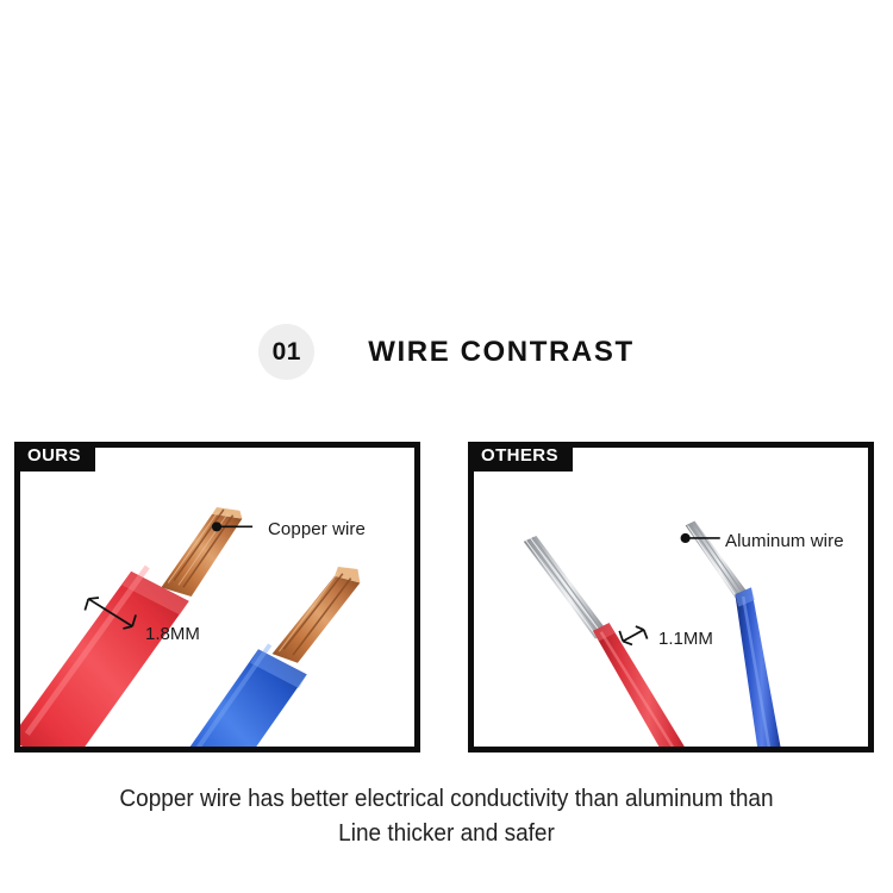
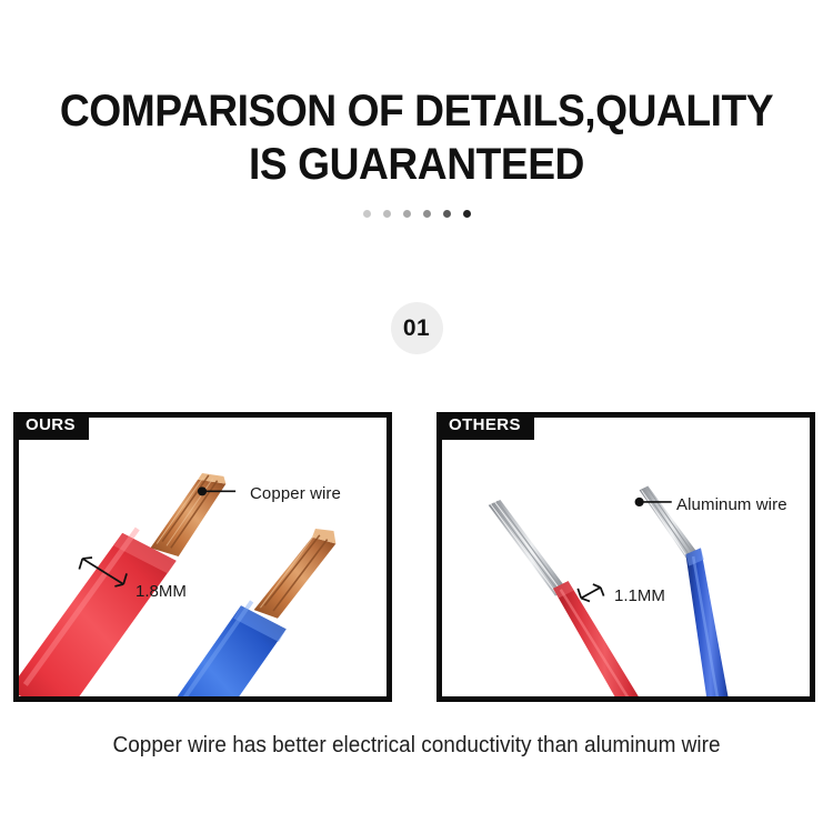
+ COMPARISON OF DETAILS,QUALITY
+ IS GUARANTEED
  01
- WIRE CONTRAST
  OURS
  Copper wire
  1.8MM
  OTHERS
  Aluminum wire
  1.1MM
- Copper wire has better electrical conductivity than aluminum than
+ Copper wire has better electrical conductivity than aluminum wire
- Line thicker and safer
